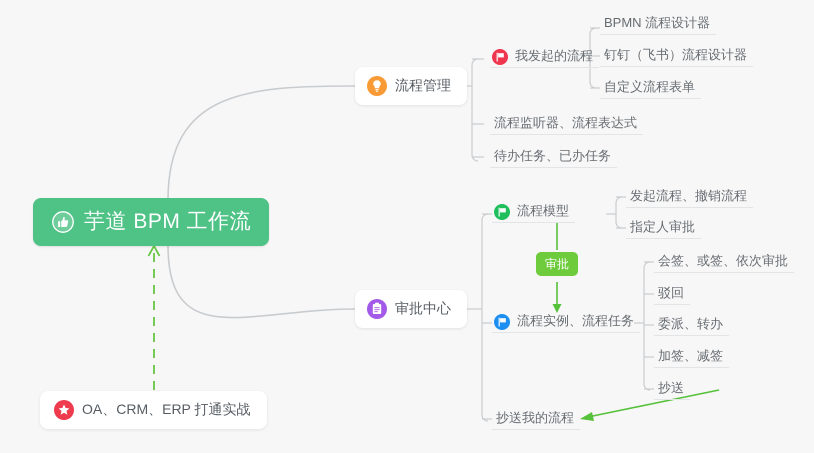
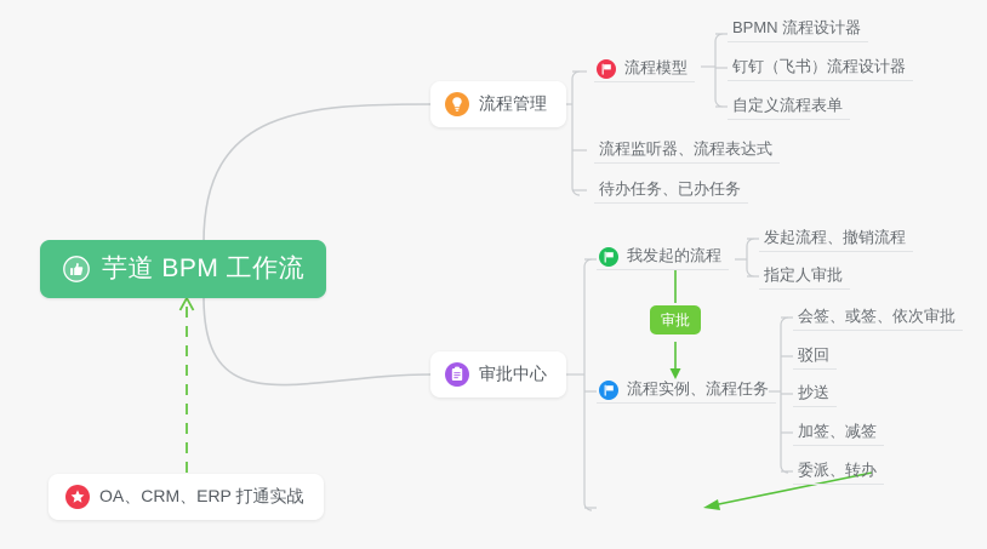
  芋道 BPM 工作流
  流程管理
- 我发起的流程
+ 流程模型
  BPMN 流程设计器
  钉钉（飞书）流程设计器
  自定义流程表单
  流程监听器、流程表达式
  待办任务、已办任务
  审批中心
- 流程模型
+ 我发起的流程
  发起流程、撤销流程
  指定人审批
  审批
  流程实例、流程任务
  会签、或签、依次审批
  驳回
- 委派、转办
+ 抄送
  加签、减签
- 抄送
+ 委派、转办
- 抄送我的流程
  OA、CRM、ERP 打通实战
